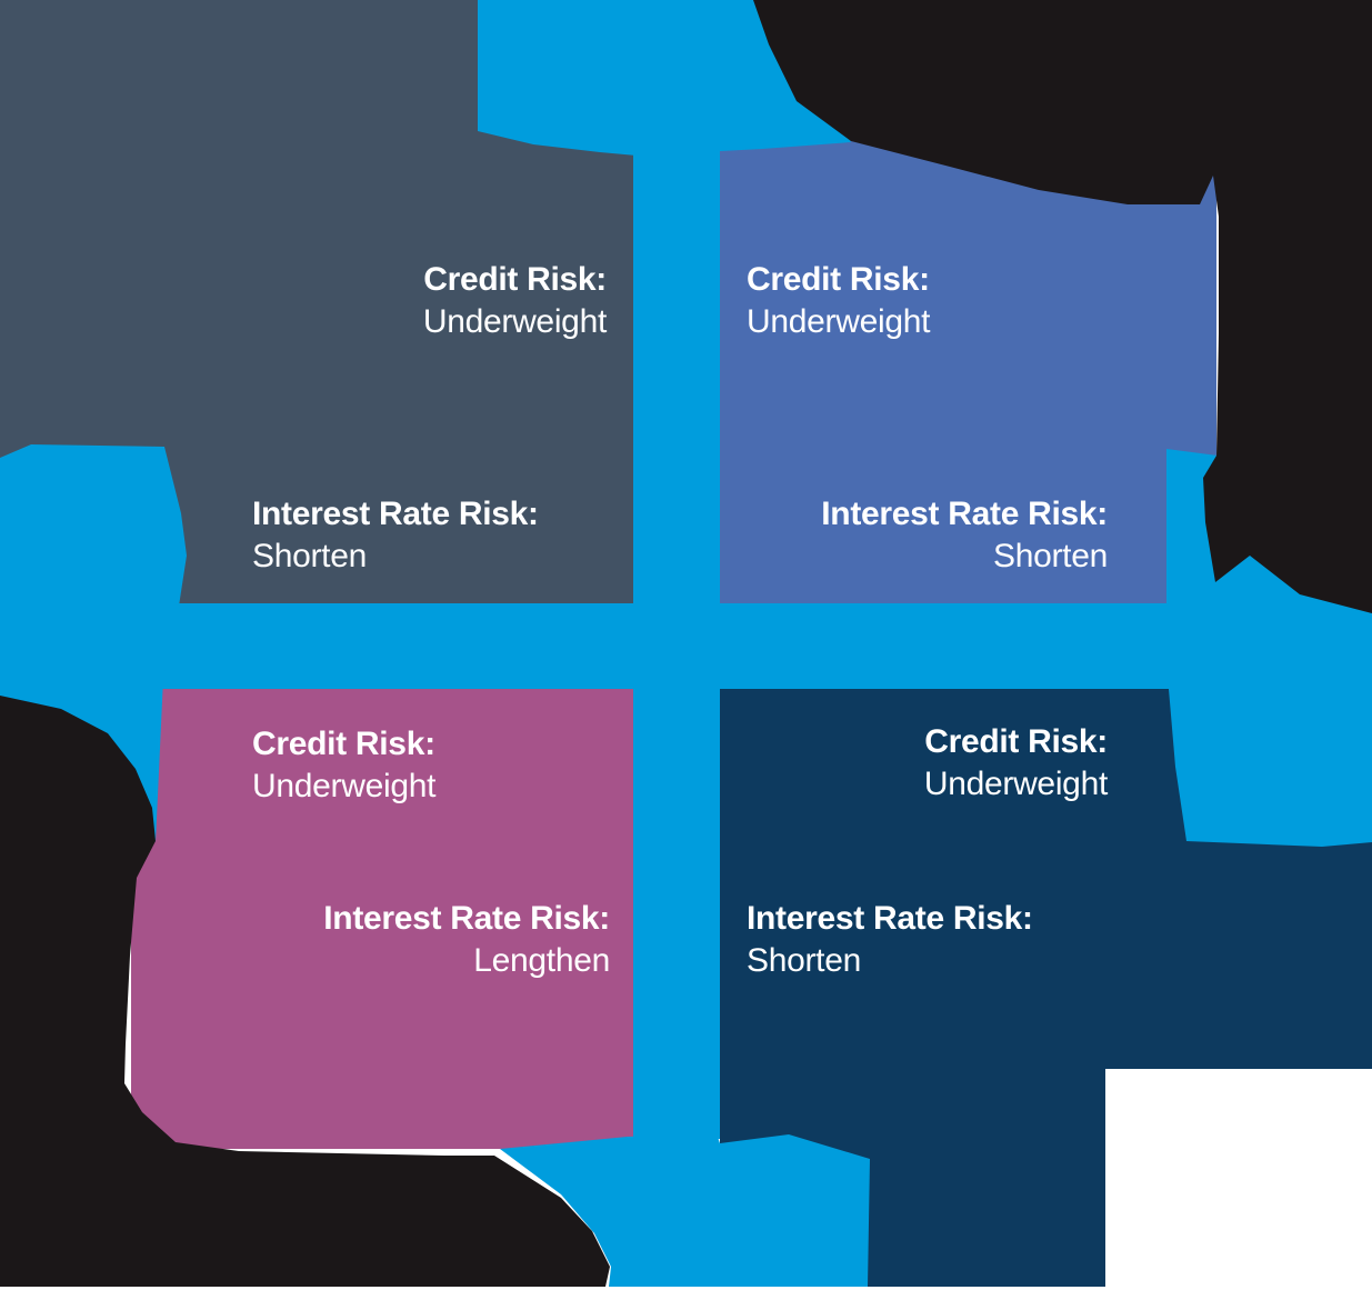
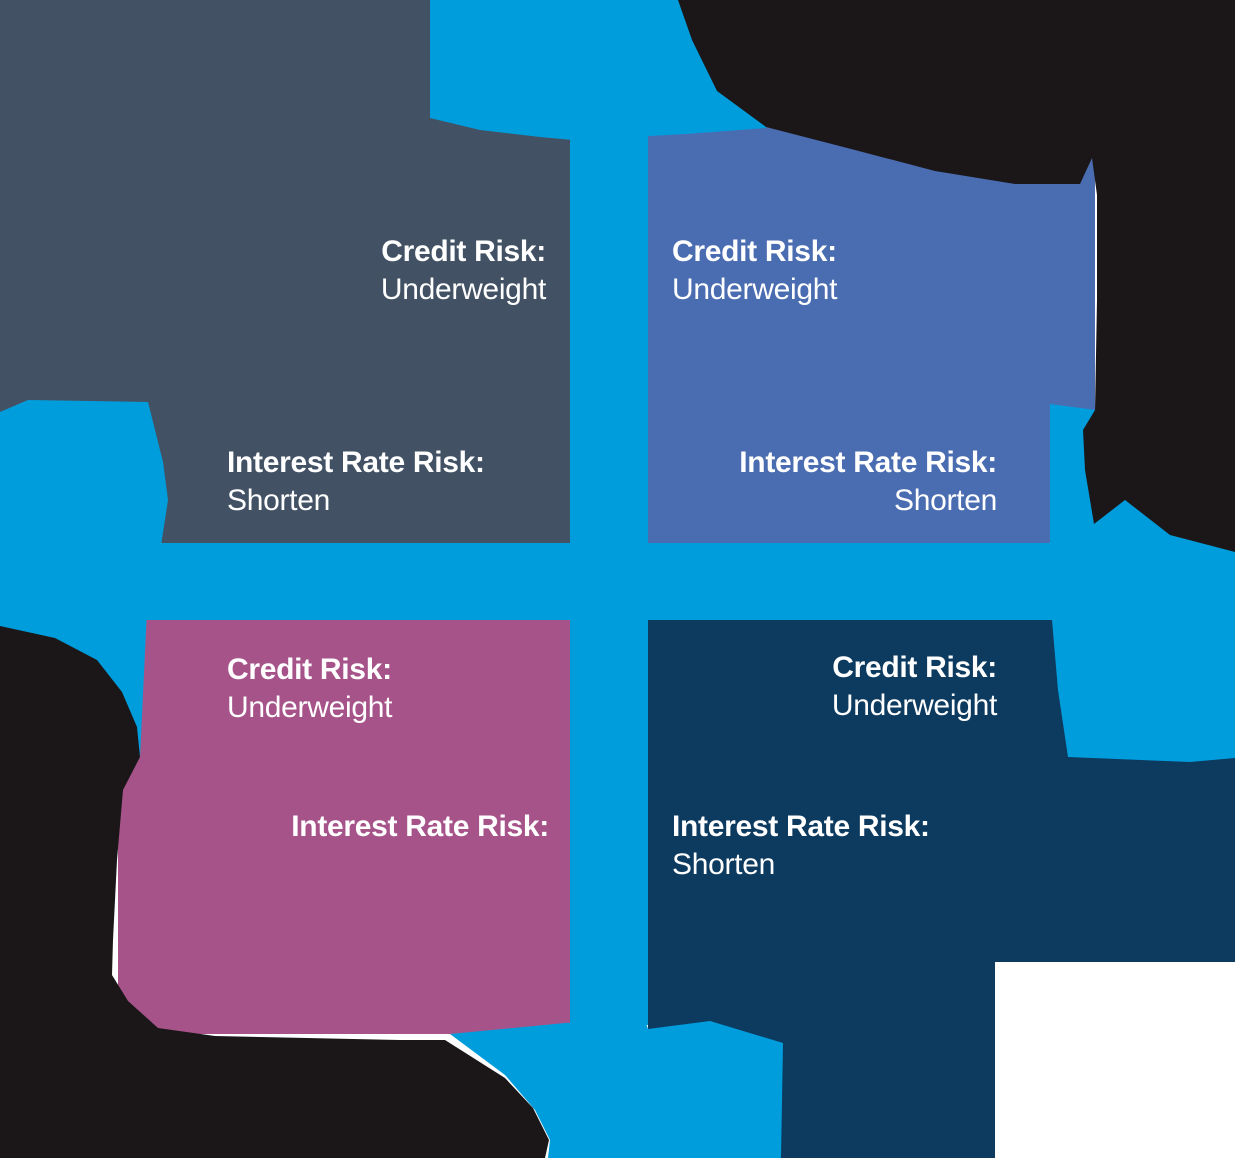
  Credit Risk:
  Underweight
  Interest Rate Risk:
  Shorten
  Credit Risk:
  Underweight
  Interest Rate Risk:
  Shorten
  Credit Risk:
  Underweight
  Interest Rate Risk:
- Lengthen
  Credit Risk:
  Underweight
  Interest Rate Risk:
  Shorten
